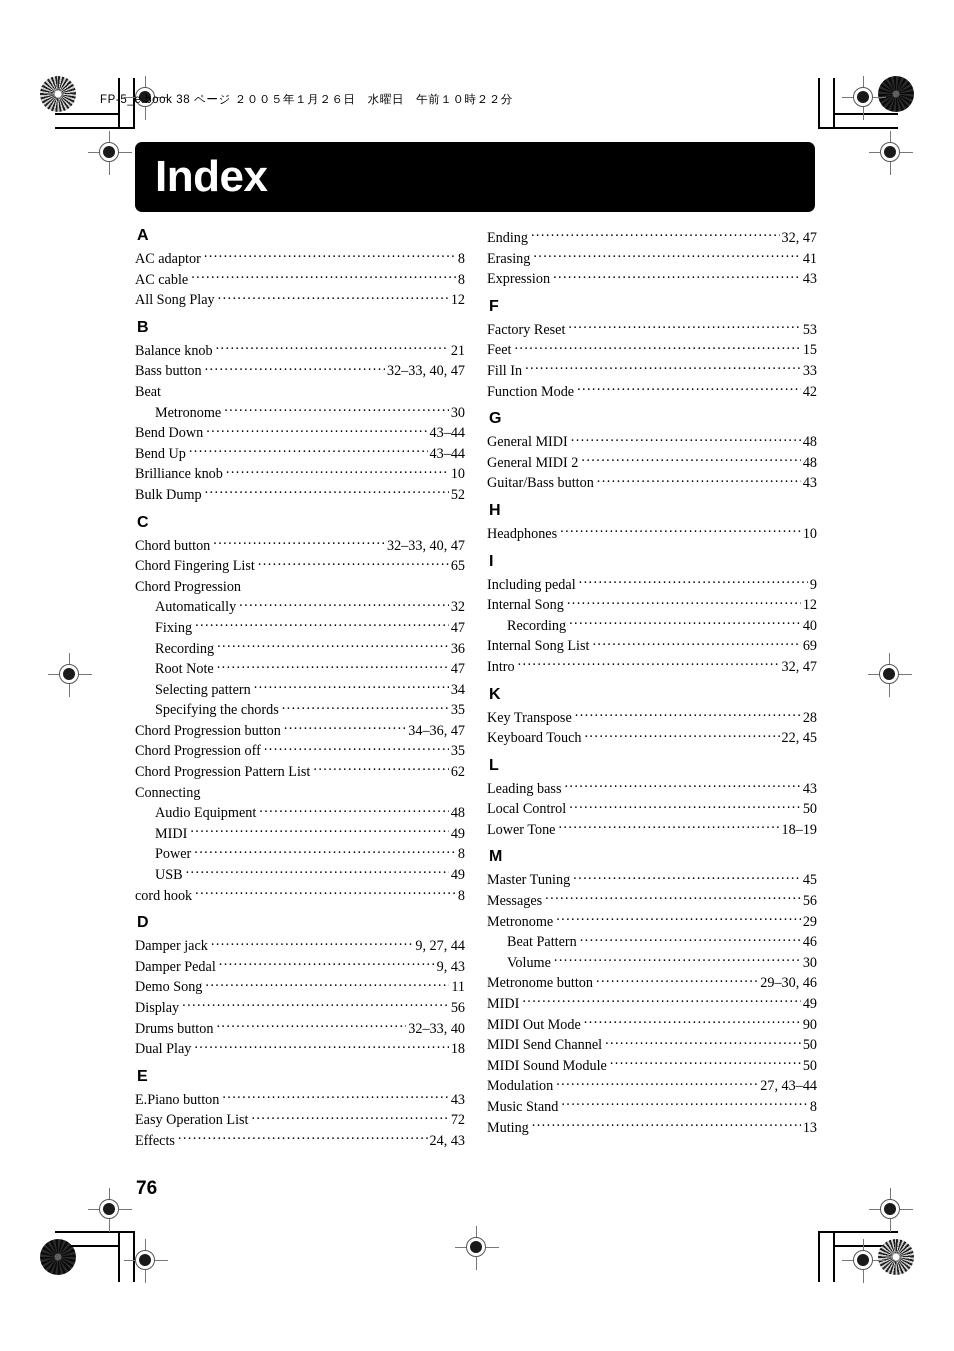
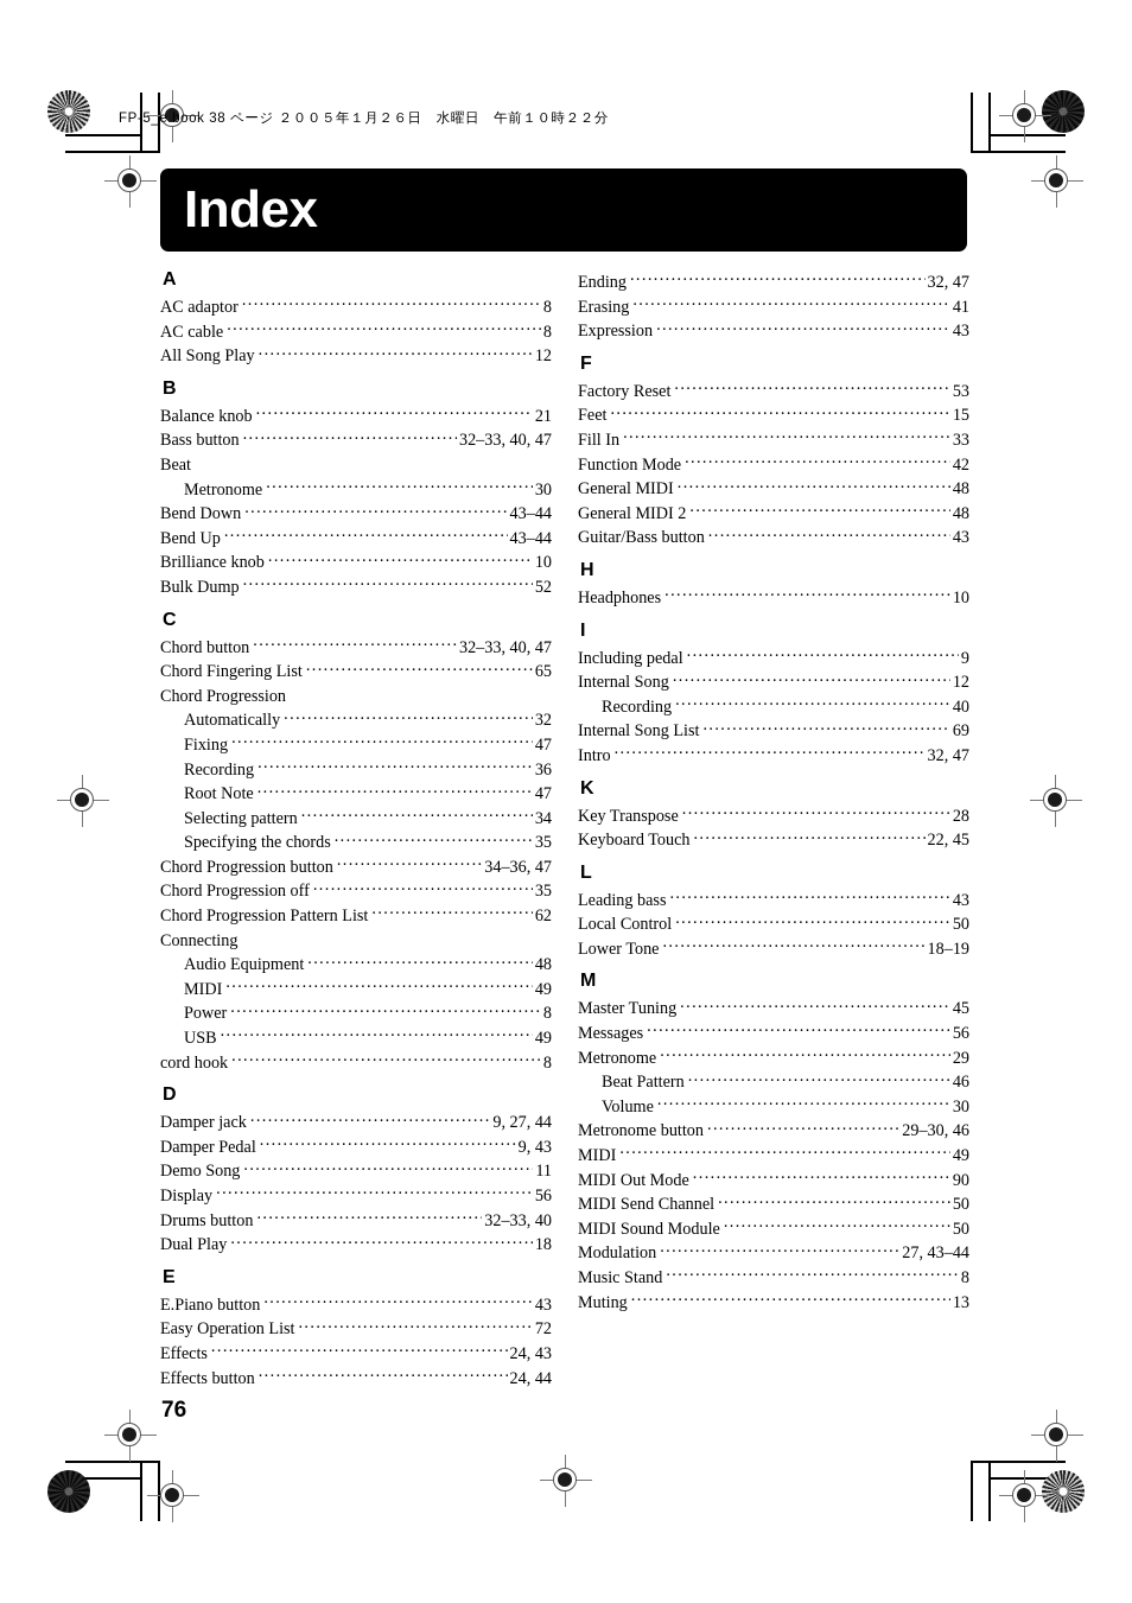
  FP-5_e.book 38 ページ ２００５年１月２６日 水曜日 午前１０時２２分
  Index
  A
  AC adaptor
  8
  AC cable
  8
  All Song Play
  12
  B
  Balance knob
  21
  Bass button
  32–33, 40, 47
  Beat
  Metronome
  30
  Bend Down
  43–44
  Bend Up
  43–44
  Brilliance knob
  10
  Bulk Dump
  52
  C
  Chord button
  32–33, 40, 47
  Chord Fingering List
  65
  Chord Progression
  Automatically
  32
  Fixing
  47
  Recording
  36
  Root Note
  47
  Selecting pattern
  34
  Specifying the chords
  35
  Chord Progression button
  34–36, 47
  Chord Progression off
  35
  Chord Progression Pattern List
  62
  Connecting
  Audio Equipment
  48
  MIDI
  49
  Power
  8
  USB
  49
  cord hook
  8
  D
  Damper jack
  9, 27, 44
  Damper Pedal
  9, 43
  Demo Song
  11
  Display
  56
  Drums button
  32–33, 40
  Dual Play
  18
  E
  E.Piano button
  43
  Easy Operation List
  72
  Effects
  24, 43
+ Effects button
+ 24, 44
  Ending
  32, 47
  Erasing
  41
  Expression
  43
  F
  Factory Reset
  53
  Feet
  15
  Fill In
  33
  Function Mode
  42
- G
  General MIDI
  48
  General MIDI 2
  48
  Guitar/Bass button
  43
  H
  Headphones
  10
  I
  Including pedal
  9
  Internal Song
  12
  Recording
  40
  Internal Song List
  69
  Intro
  32, 47
  K
  Key Transpose
  28
  Keyboard Touch
  22, 45
  L
  Leading bass
  43
  Local Control
  50
  Lower Tone
  18–19
  M
  Master Tuning
  45
  Messages
  56
  Metronome
  29
  Beat Pattern
  46
  Volume
  30
  Metronome button
  29–30, 46
  MIDI
  49
  MIDI Out Mode
  90
  MIDI Send Channel
  50
  MIDI Sound Module
  50
  Modulation
  27, 43–44
  Music Stand
  8
  Muting
  13
  76
